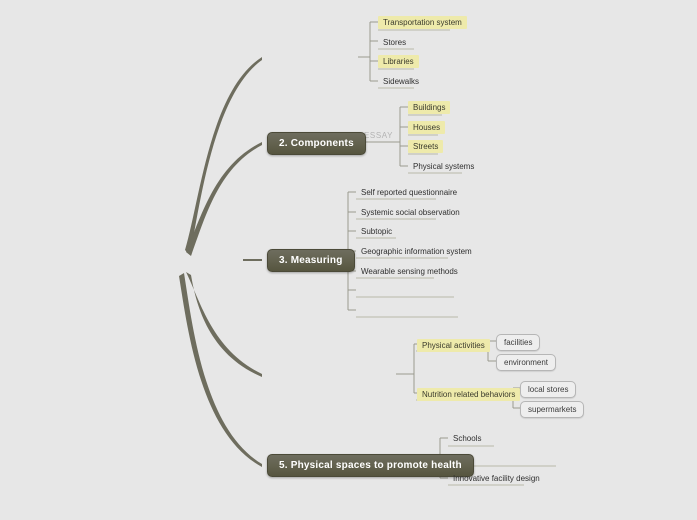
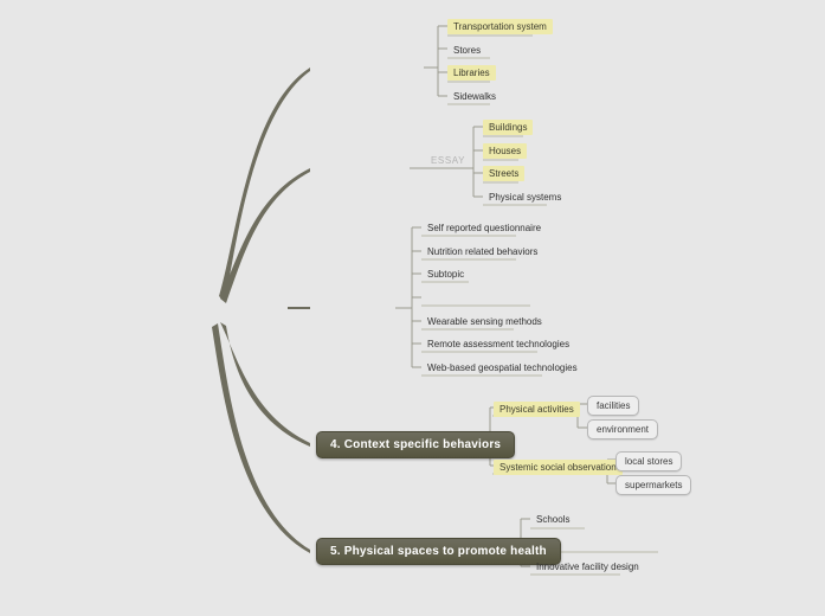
  ESSAY
  Transportation system
  Stores
  Libraries
  Sidewalks
- 2. Components
  Buildings
  Houses
  Streets
  Physical systems
- 3. Measuring
  Self reported questionnaire
- Systemic social observation
+ Nutrition related behaviors
  Subtopic
- Geographic information system
  Wearable sensing methods
+ Remote assessment technologies
+ Web-based geospatial technologies
+ 4. Context specific behaviors
  Physical activities
- Nutrition related behaviors
+ Systemic social observation
  facilities
  environment
  local stores
  supermarkets
  5. Physical spaces to promote health
  Schools
  Innovative facility design
